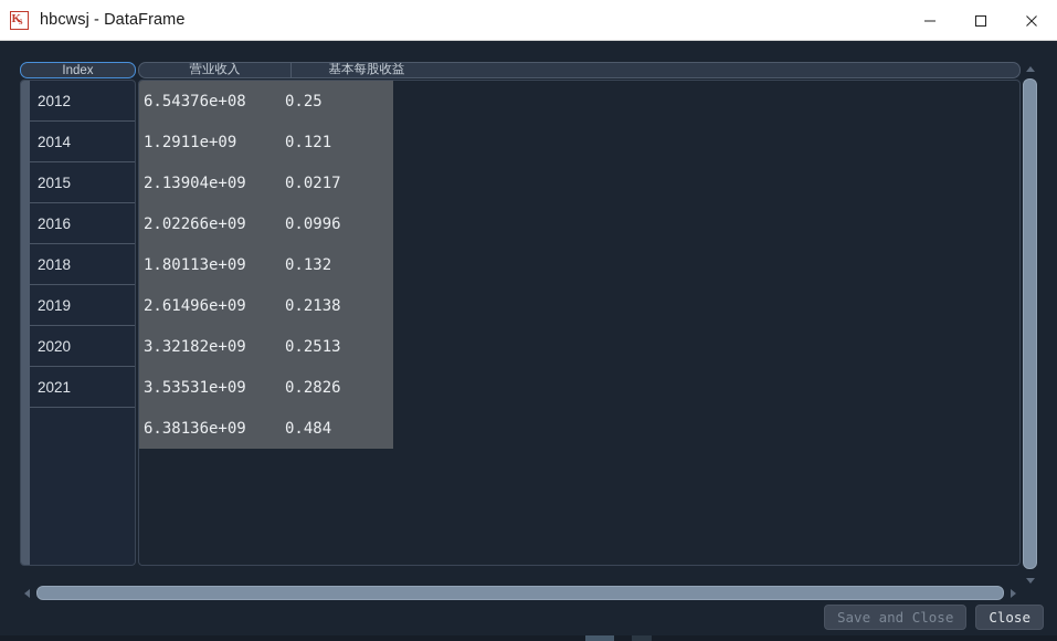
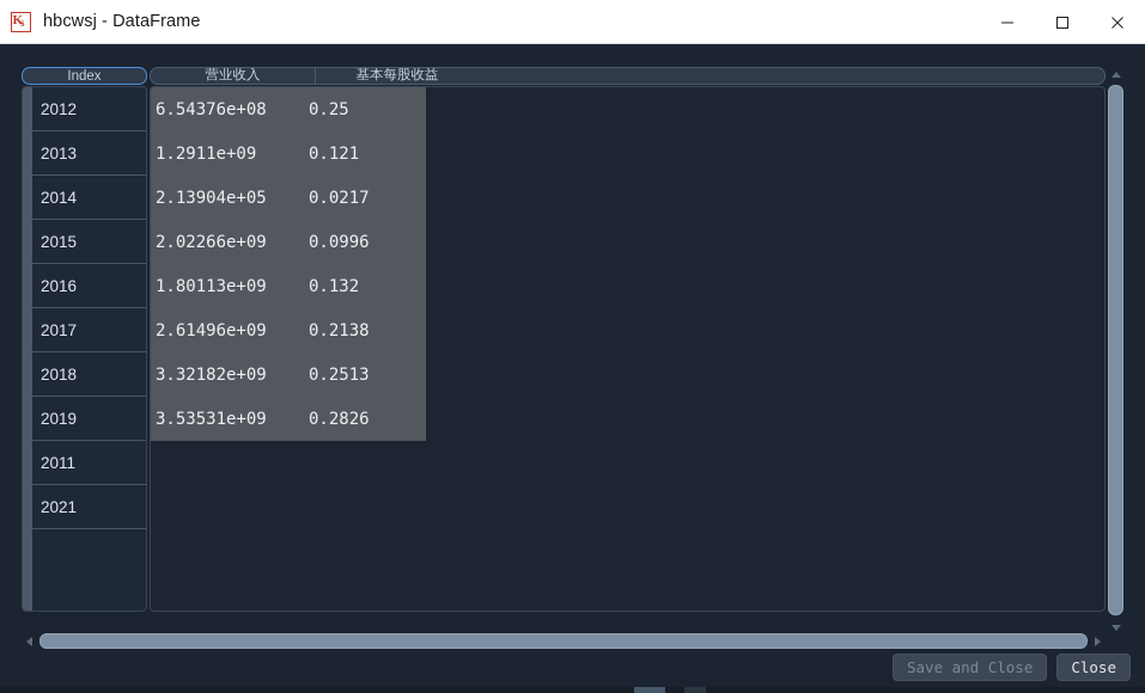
  K
  s
  hbcwsj - DataFrame
  Index
  营业收入
  基本每股收益
  2012
+ 2013
  2014
  2015
  2016
+ 2017
  2018
  2019
- 2020
+ 2011
  2021
  6.54376e+08
  0.25
  1.2911e+09
  0.121
- 2.13904e+09
+ 2.13904e+05
  0.0217
  2.02266e+09
  0.0996
  1.80113e+09
  0.132
  2.61496e+09
  0.2138
  3.32182e+09
  0.2513
  3.53531e+09
  0.2826
- 6.38136e+09
- 0.484
  Save and Close
  Close
